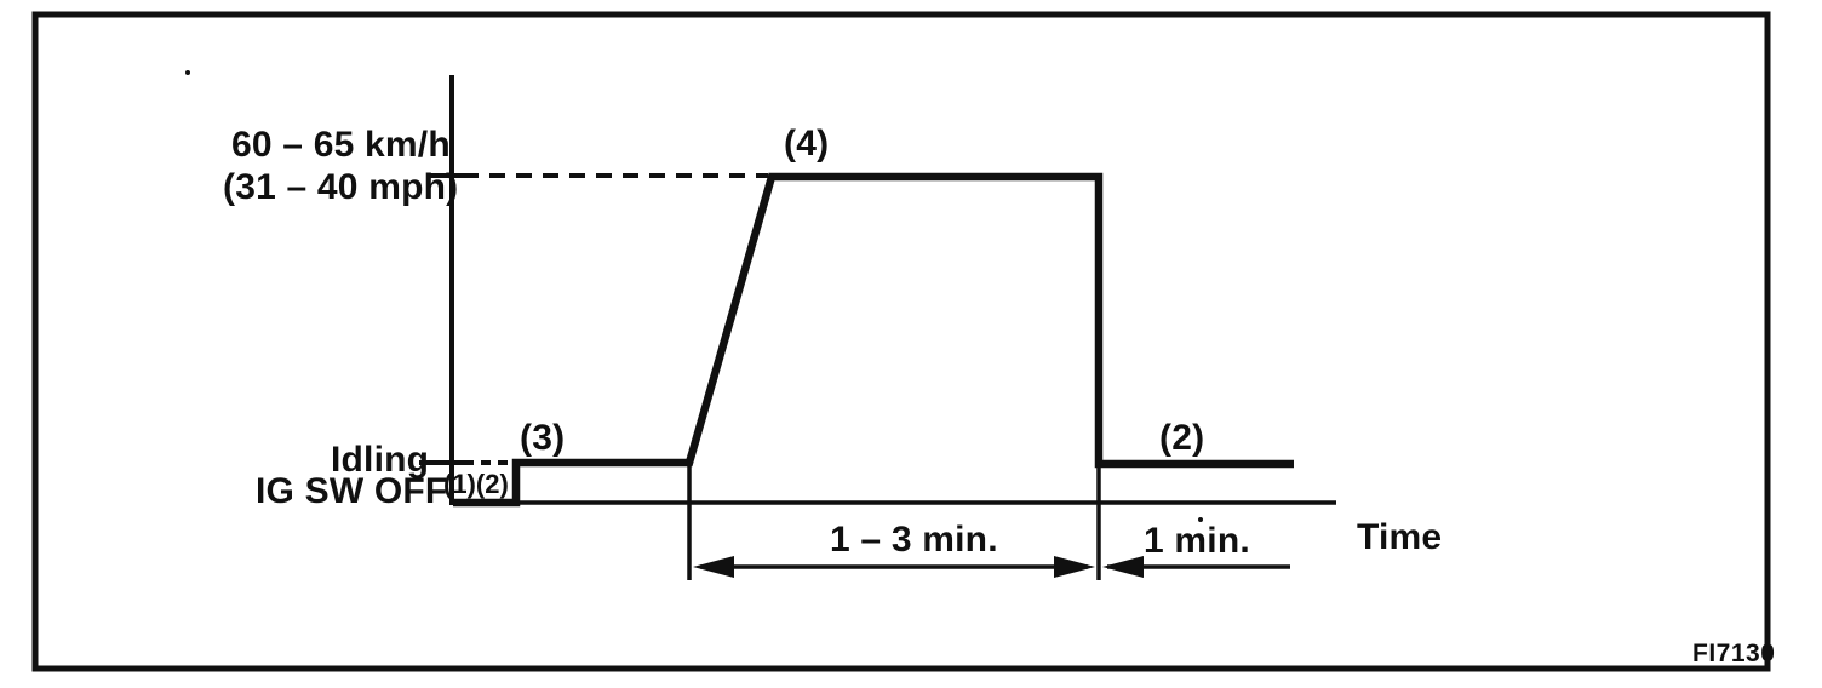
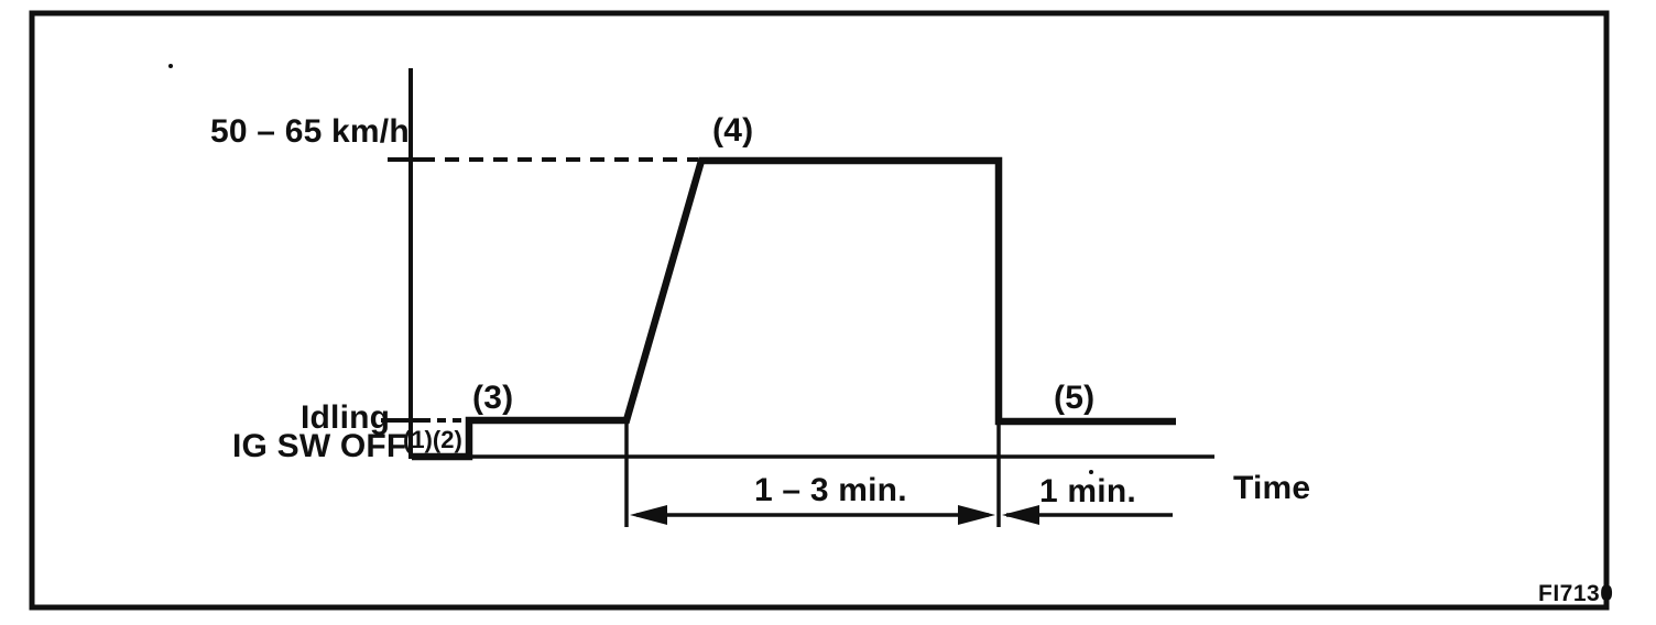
- 60 – 65 km/h
+ 50 – 65 km/h
- (31 – 40 mph)
  (4)
  (3)
- (2)
+ (5)
  Idling
  IG SW OFF
  (1)(2)
  1 – 3 min.
  1 min.
  Time
  FI7130
